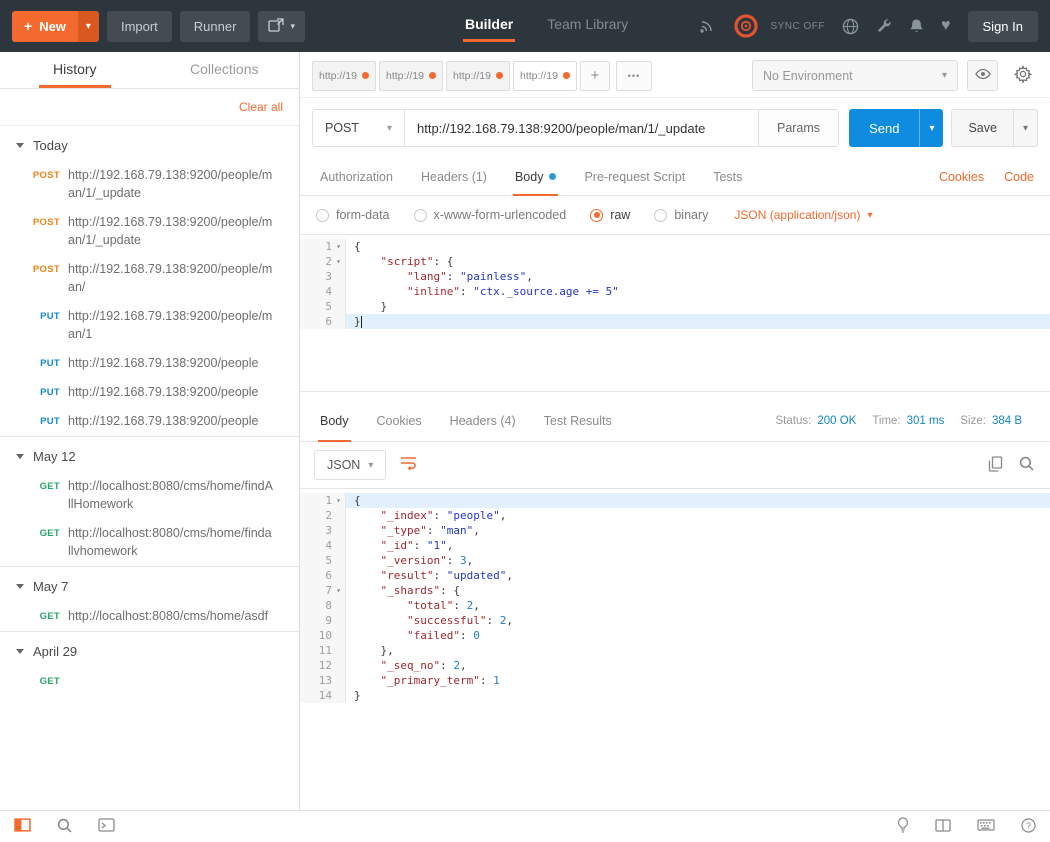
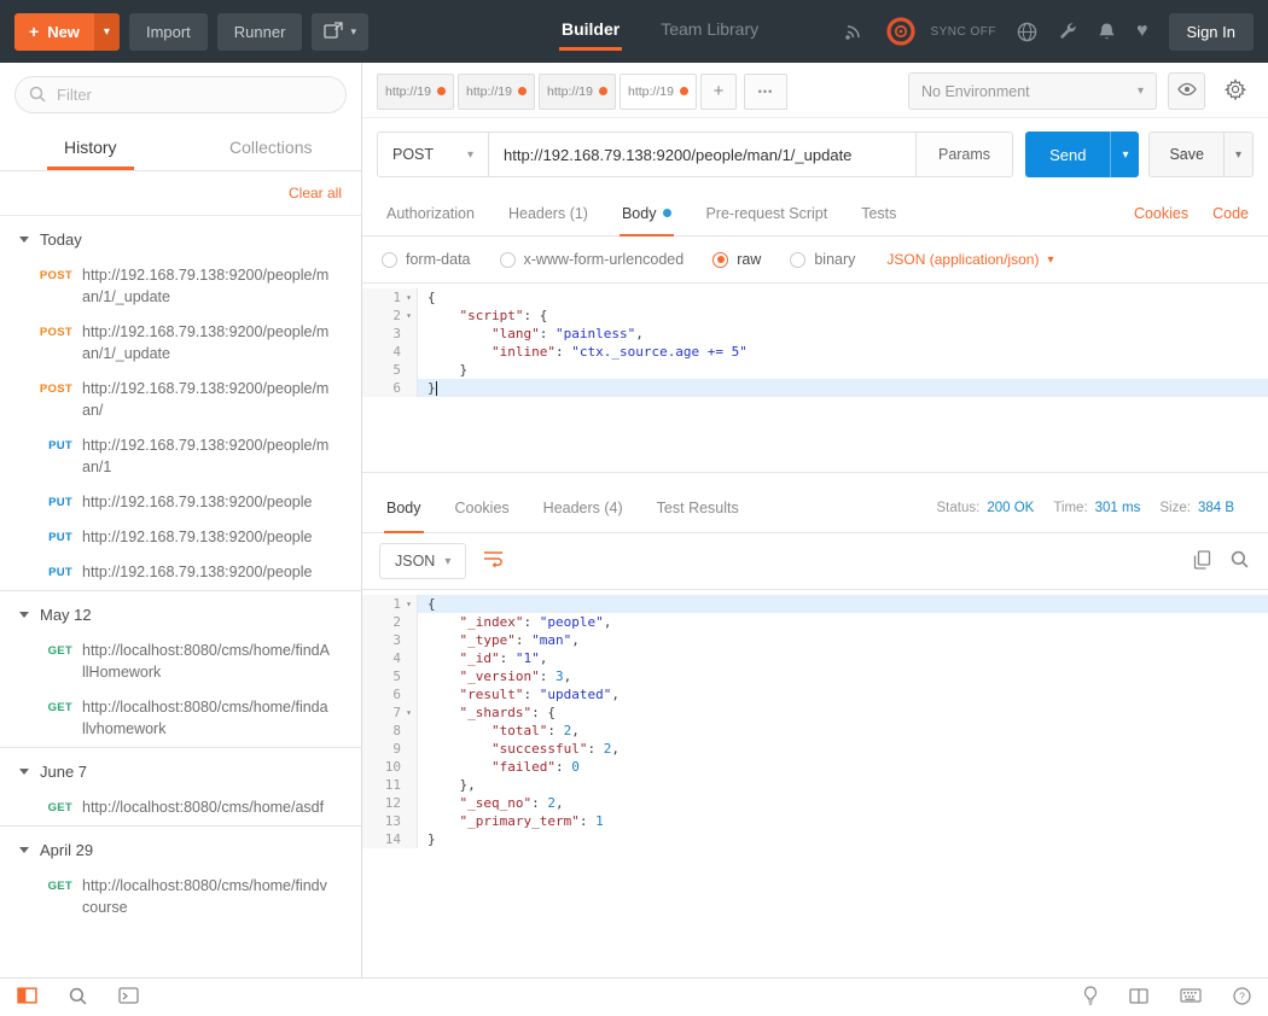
  +
  New
  ▾
  Import
  Runner
  ▾
  Builder
  Team Library
  SYNC OFF
  ♥
  Sign In
+ Filter
  History
  Collections
  Clear all
  Today
  POST
  http://192.168.79.138:9200/people/man/1/_update
  POST
  http://192.168.79.138:9200/people/man/1/_update
  POST
  http://192.168.79.138:9200/people/man/
  PUT
  http://192.168.79.138:9200/people/man/1
  PUT
  http://192.168.79.138:9200/people
  PUT
  http://192.168.79.138:9200/people
  PUT
  http://192.168.79.138:9200/people
  May 12
  GET
  http://localhost:8080/cms/home/findAllHomework
  GET
  http://localhost:8080/cms/home/findallvhomework
- May 7
+ June 7
  GET
  http://localhost:8080/cms/home/asdf
  April 29
  GET
+ http://localhost:8080/cms/home/findvcourse
  http://19
  http://19
  http://19
  http://19
  +
  •••
  No Environment
  ▾
  POST
  ▾
  http://192.168.79.138:9200/people/man/1/_update
  Params
  Send
  ▾
  Save
  ▾
  Authorization
  Headers (1)
  Body
  Pre-request Script
  Tests
  Cookies
  Code
  form-data
  x-www-form-urlencoded
  raw
  binary
  JSON (application/json)
  ▾
  1
  ▾
  {
  2
  ▾
  "script": {
  3
  "lang": "painless",
  4
  "inline": "ctx._source.age += 5"
  5
  }
  6
  }
  Body
  Cookies
  Headers (4)
  Test Results
  Status:
  200 OK
  Time:
  301 ms
  Size:
  384 B
  JSON
  ▾
  1
  ▾
  {
  2
  "_index": "people",
  3
  "_type": "man",
  4
  "_id": "1",
  5
  "_version": 3,
  6
  "result": "updated",
  7
  ▾
  "_shards": {
  8
  "total": 2,
  9
  "successful": 2,
  10
  "failed": 0
  11
  },
  12
  "_seq_no": 2,
  13
  "_primary_term": 1
  14
  }
  ?
